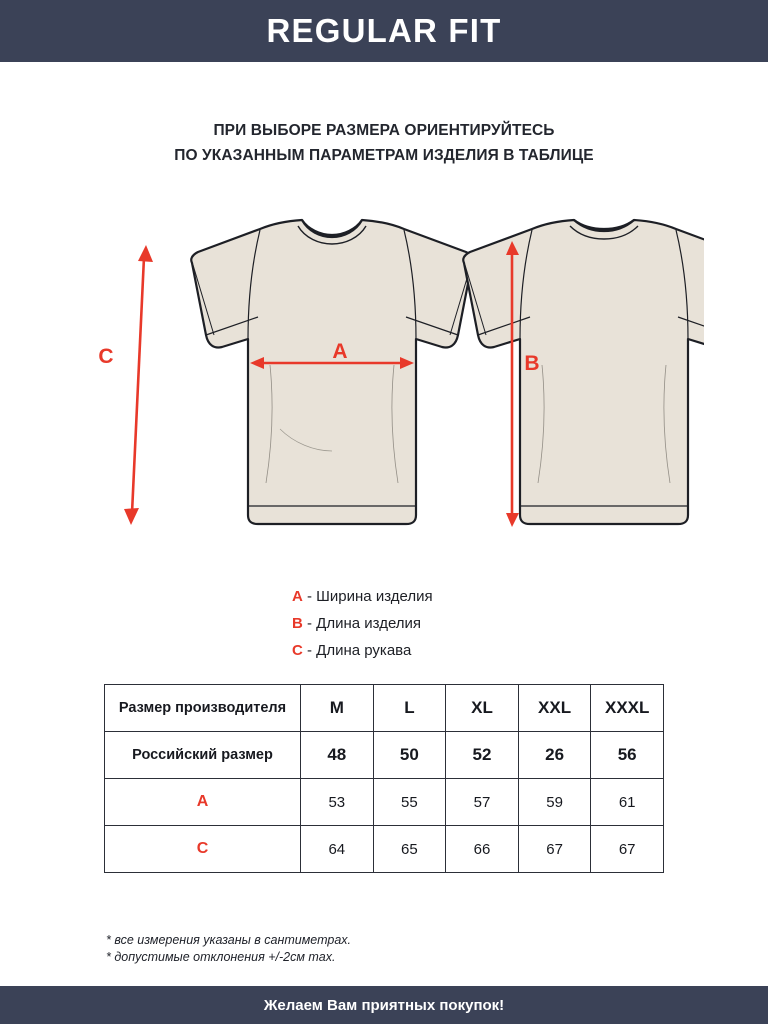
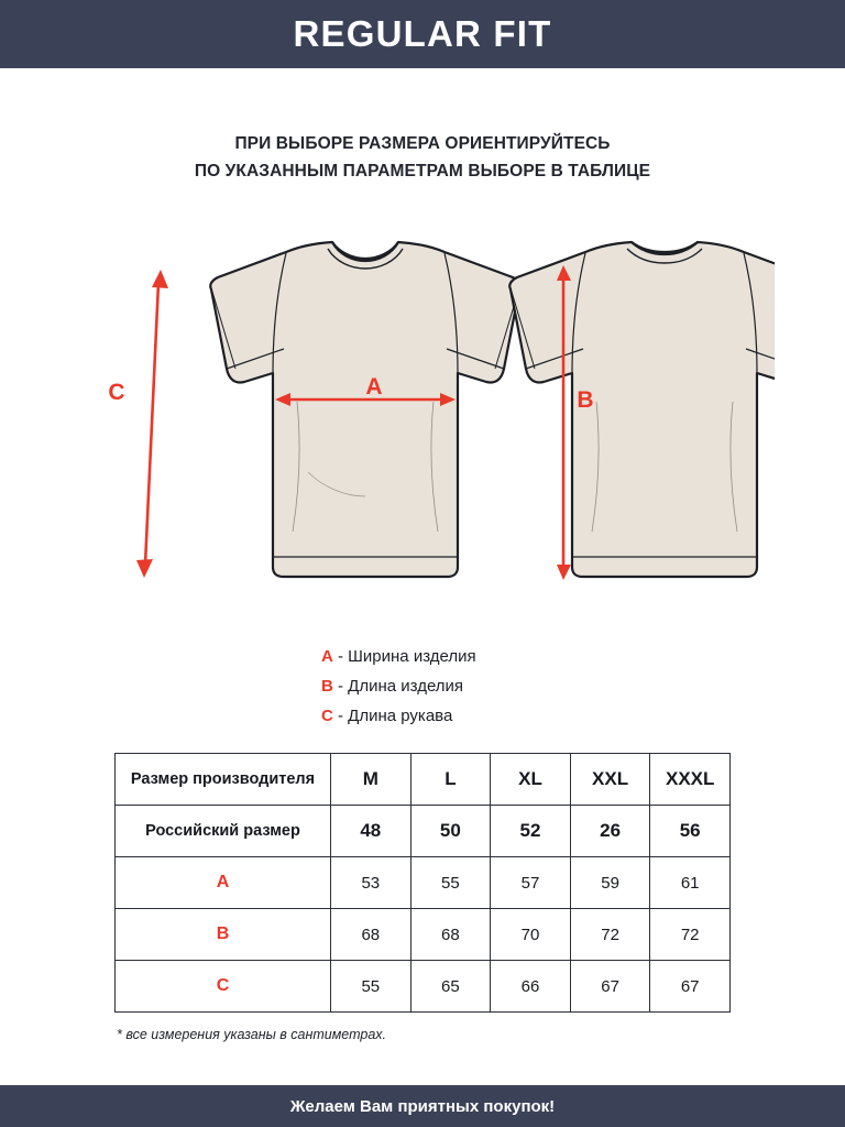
  REGULAR FIT
  ПРИ ВЫБОРЕ РАЗМЕРА ОРИЕНТИРУЙТЕСЬ
- ПО УКАЗАННЫМ ПАРАМЕТРАМ ИЗДЕЛИЯ В ТАБЛИЦЕ
+ ПО УКАЗАННЫМ ПАРАМЕТРАМ ВЫБОРЕ В ТАБЛИЦЕ
  A
  C
  B
  A - Ширина изделия
  B - Длина изделия
  C - Длина рукава
  Размер производителя	M	L	XL	XXL	XXXL
  Российский размер	48	50	52	26	56
  A	53	55	57	59	61
+ B	68	68	70	72	72
- C	64	65	66	67	67
+ C	55	65	66	67	67
  * все измерения указаны в сантиметрах.
- * допустимые отклонения +/-2см max.
  Желаем Вам приятных покупок!
